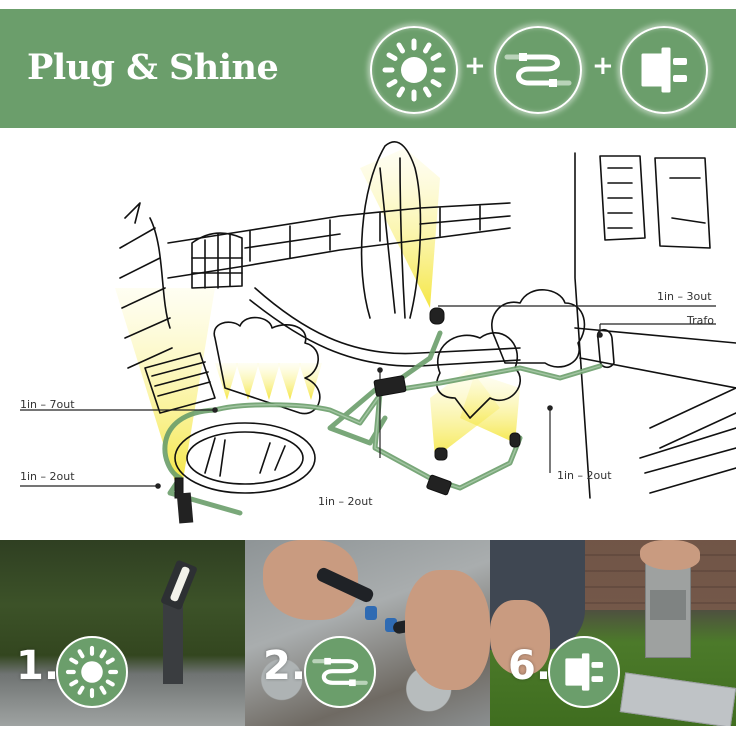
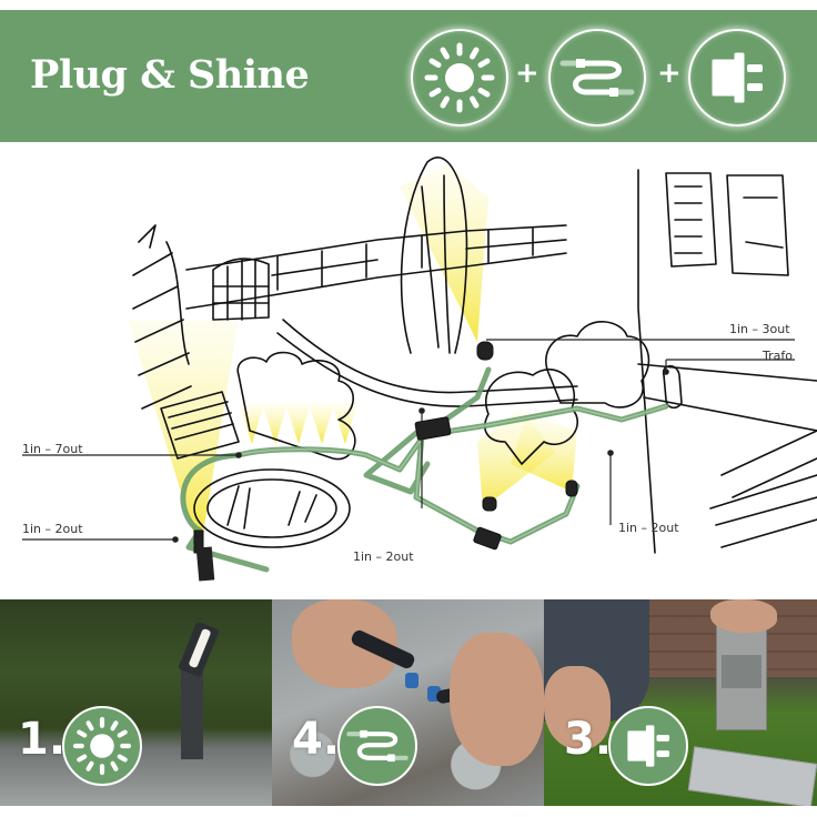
  Plug & Shine
  +
  +
  1in – 7out
  1in – 2out
  1in – 2out
  1in – 2out
  1in – 3out
  Trafo
  1.
- 2.
+ 4.
- 6.
+ 3.
